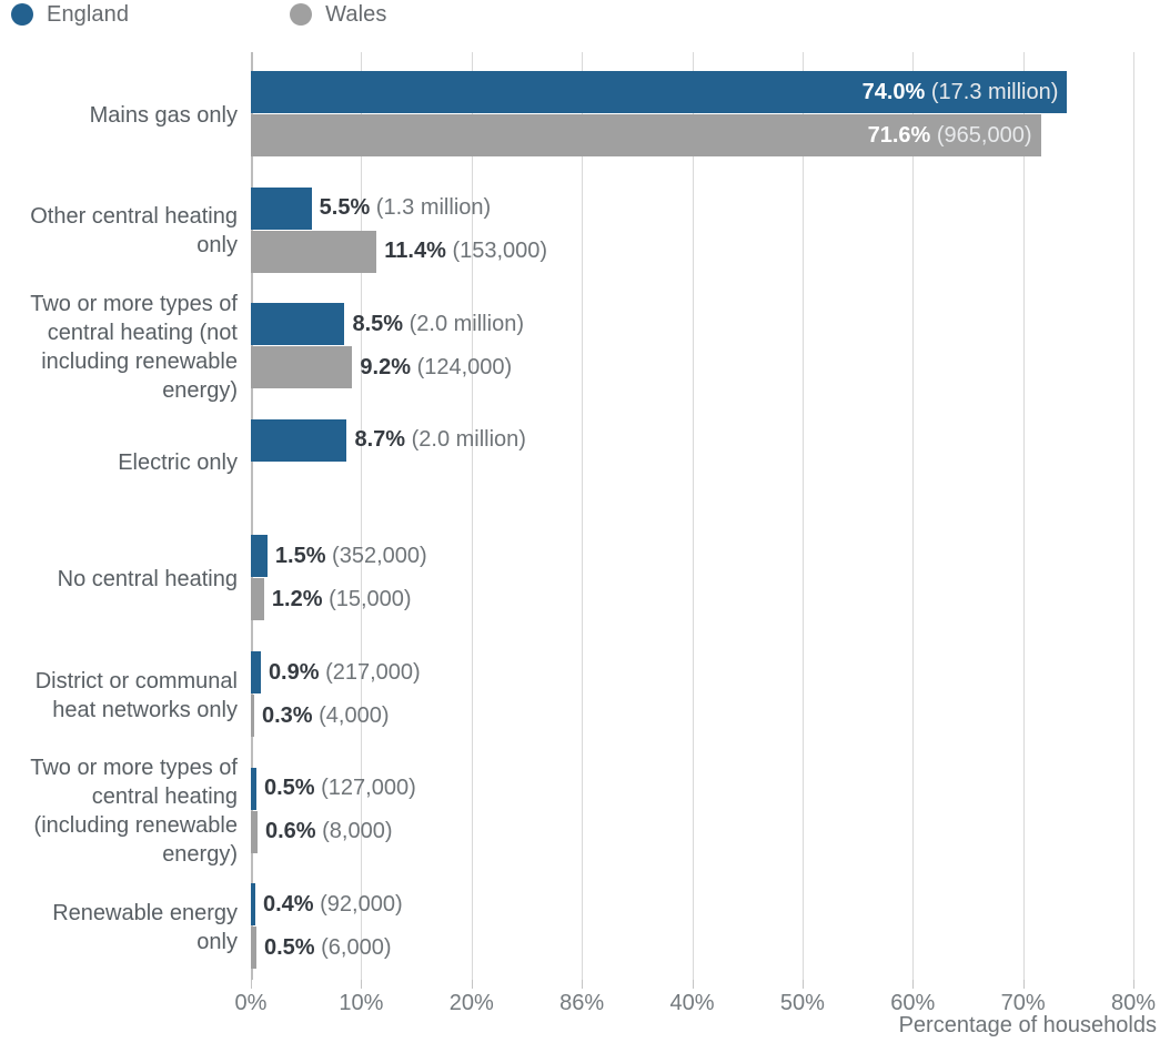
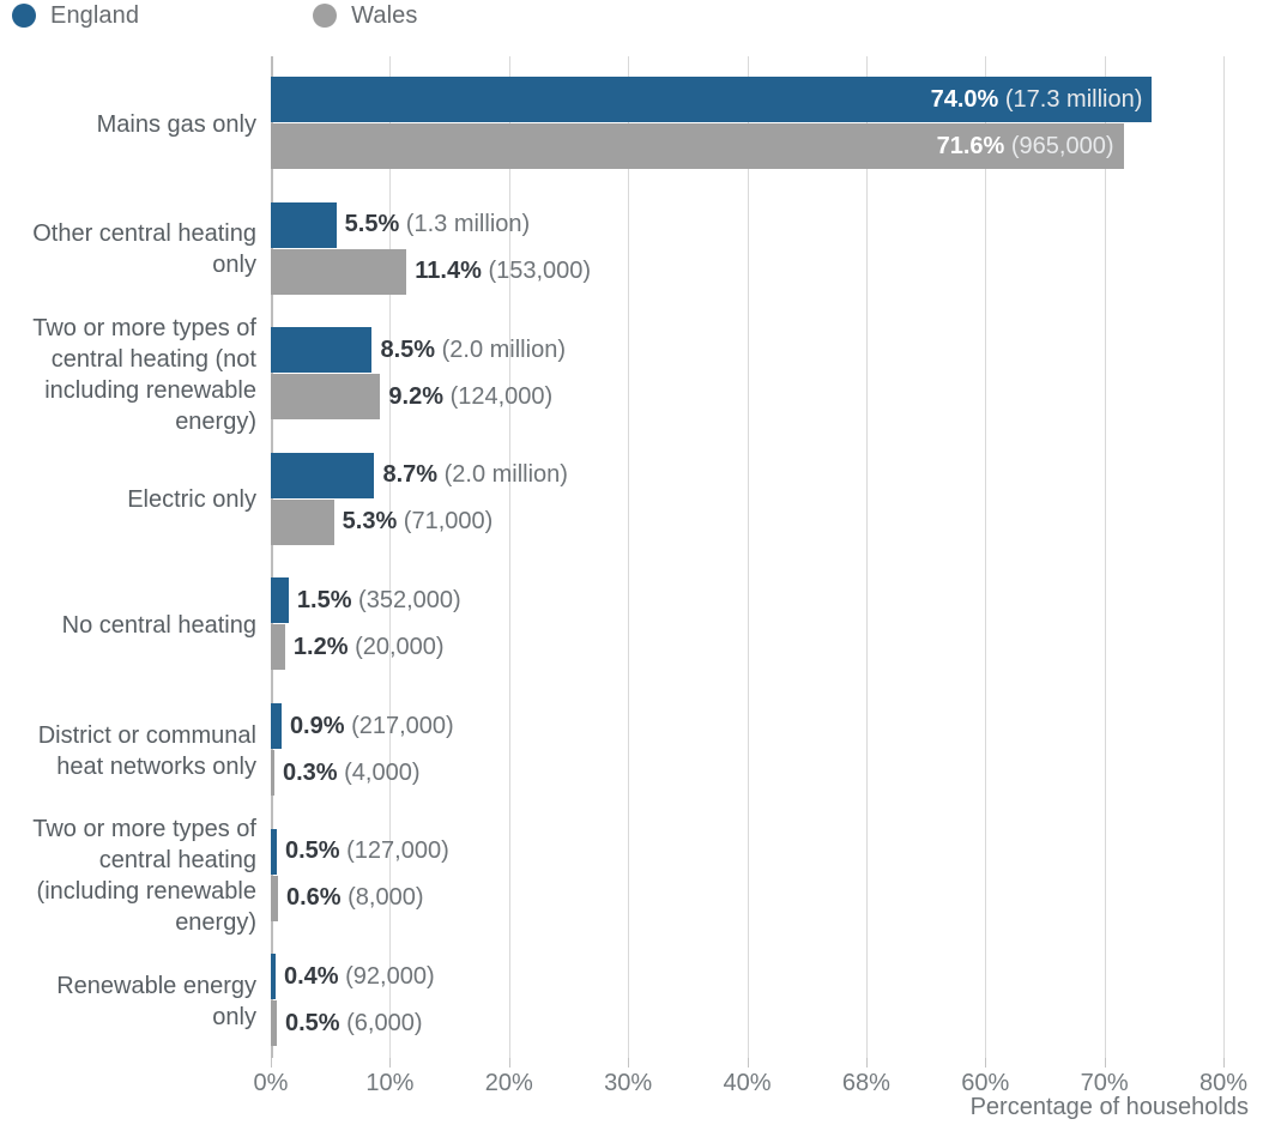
  England
  Wales
  Mains gas only
  Other central heating
  only
  Two or more types of
  central heating (not
  including renewable
  energy)
  Electric only
  No central heating
  District or communal
  heat networks only
  Two or more types of
  central heating
  (including renewable
  energy)
  Renewable energy
  only
  74.0% (17.3 million)
  71.6% (965,000)
  5.5% (1.3 million)
  11.4% (153,000)
  8.5% (2.0 million)
  9.2% (124,000)
  8.7% (2.0 million)
+ 5.3% (71,000)
  1.5% (352,000)
- 1.2% (15,000)
+ 1.2% (20,000)
  0.9% (217,000)
  0.3% (4,000)
  0.5% (127,000)
  0.6% (8,000)
  0.4% (92,000)
  0.5% (6,000)
  0%
  10%
  20%
- 86%
+ 30%
  40%
- 50%
+ 68%
  60%
  70%
  80%
  Percentage of households
